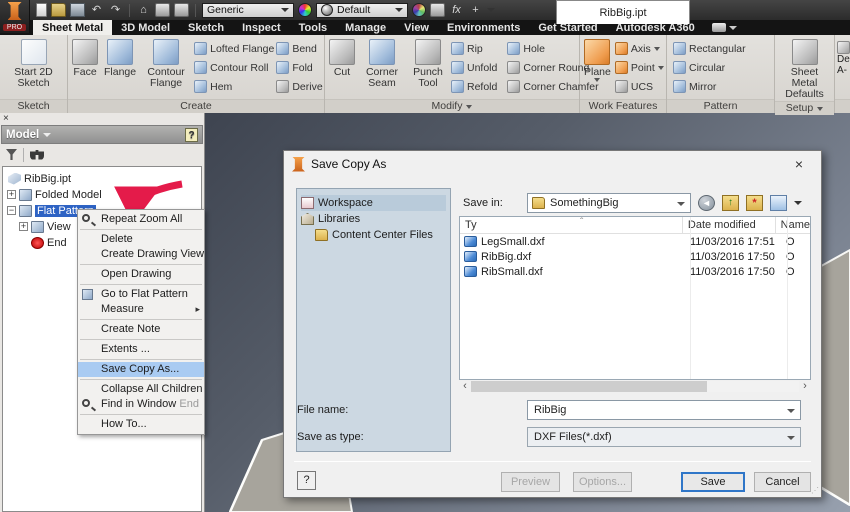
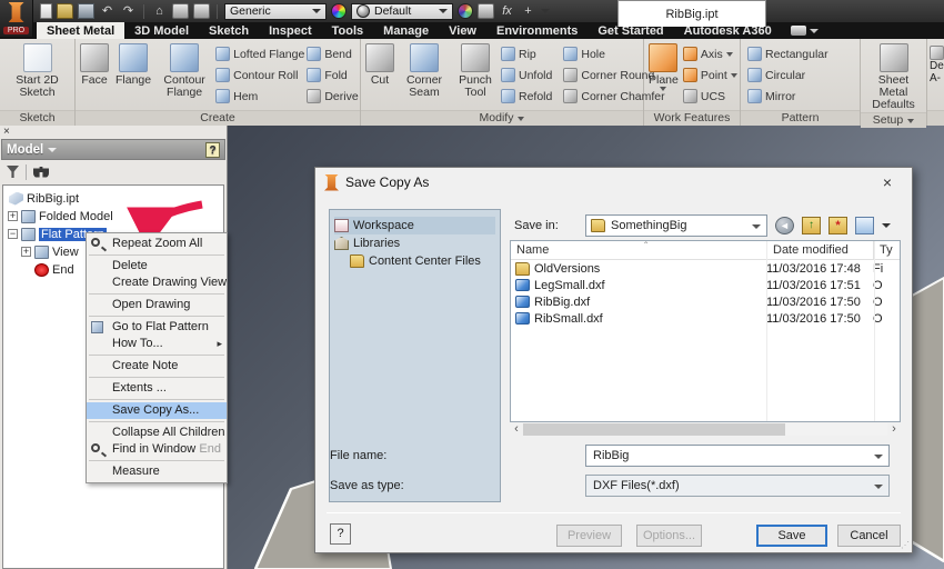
  ↶
  ↷
  ⌂
  Generic
  Default
  fx
  +
  RibBig.ipt
  Sheet Metal
  3D Model
  Sketch
  Inspect
  Tools
  Manage
  View
  Environments
  Get Started
  Autodesk A360
  Start 2D Sketch
  Sketch
  Face
  Flange
  Contour Flange
  Lofted Flange
  Contour Roll
  Hem
  Bend
  Fold
  Derive
  Create
  Cut
  Corner Seam
  Punch Tool
  Rip
  Unfold
  Refold
  Hole
  Corner Round
  Corner Chamfer
  Modify
  Plane
  Axis
  Point
  UCS
  Work Features
  Rectangular
  Circular
  Mirror
  Pattern
  Sheet Metal Defaults
  Setup
  De
  A-
  ×
  Model
  ?
  RibBig.ipt
  +
  Folded Model
  −
  +
  View
  End
  Repeat Zoom All
  Delete
  Create Drawing View
  Open Drawing
  Go to Flat Pattern
- Measure
+ How To...
  ▸
  Create Note
  Extents ...
  Save Copy As...
  Collapse All Children
  Find in Window
  End
- How To...
+ Measure
  Save Copy As
  ×
  Workspace
  Libraries
  Content Center Files
  Save in:
  SomethingBig
  ◄
  ↑
  *
- Ty
+ Name
  ˆ
  Date modified
- Name
+ Ty
+ OldVersions
+ 11/03/2016 17:48
+ Fi
  LegSmall.dxf
  11/03/2016 17:51
  O
  RibBig.dxf
  11/03/2016 17:50
  O
  RibSmall.dxf
  11/03/2016 17:50
  O
  ‹
  ›
  File name:
  RibBig
  Save as type:
  DXF Files(*.dxf)
  ?
  Preview
  Options...
  Save
  Cancel
  ⋰
